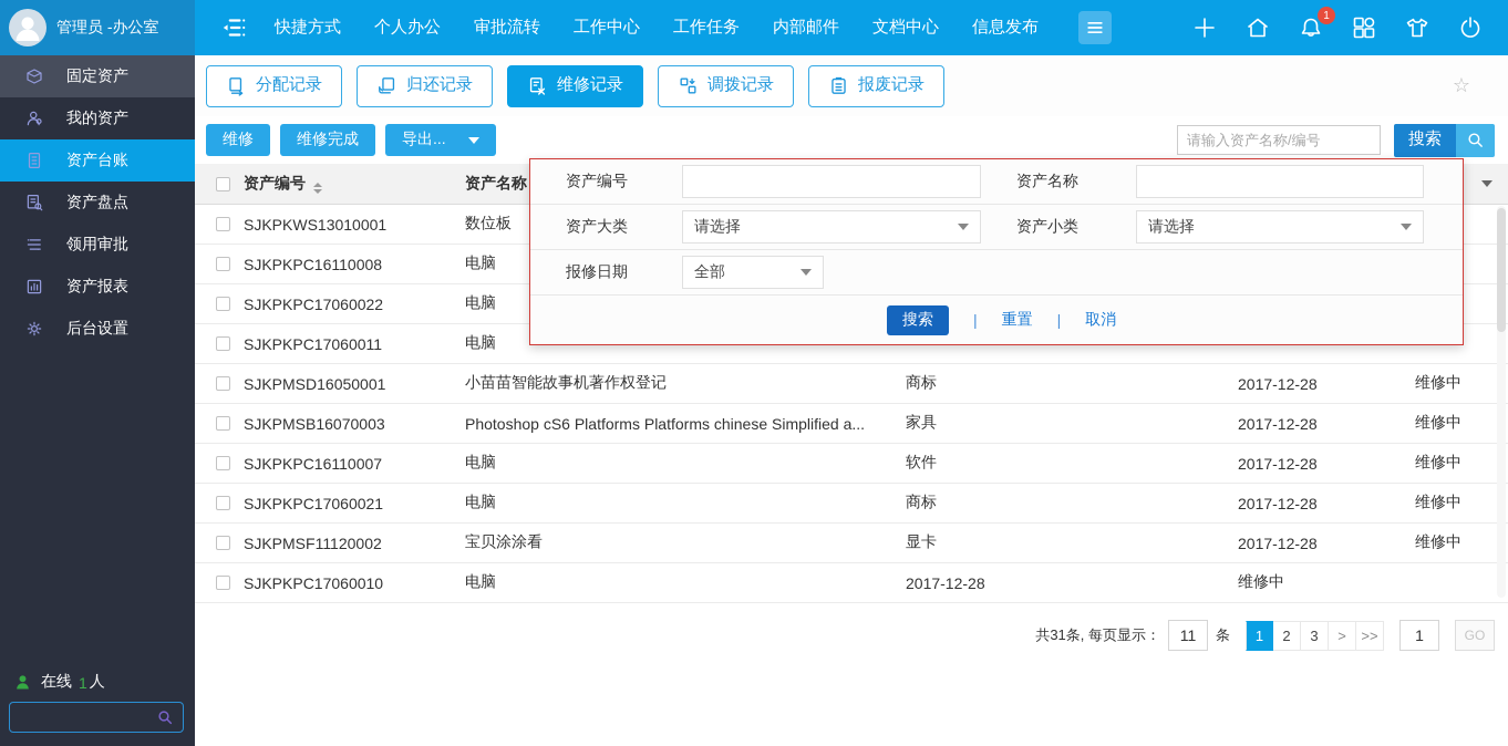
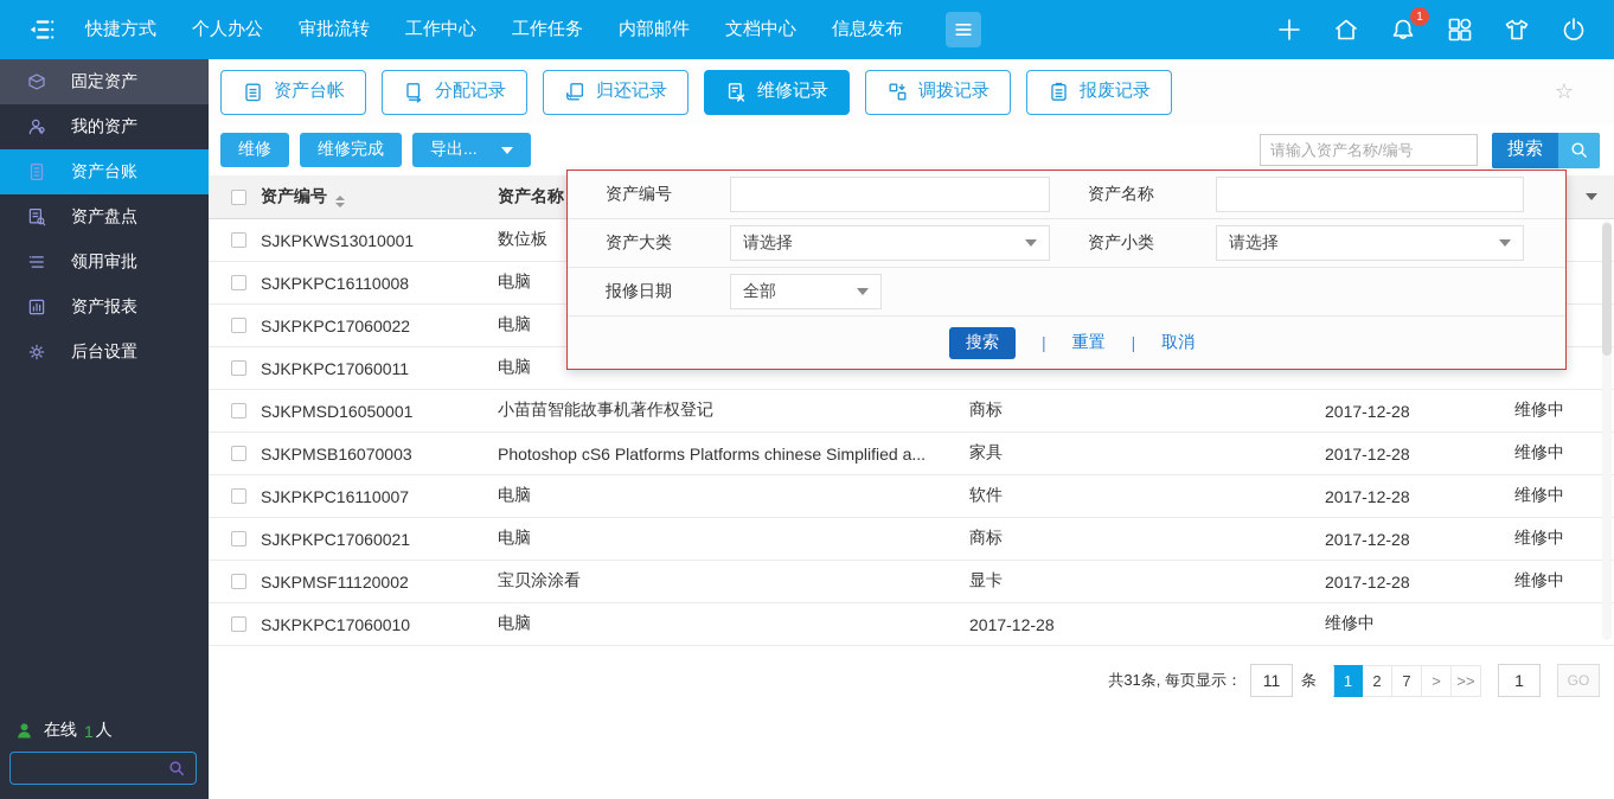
- 管理员 -办公室
  快捷方式
  个人办公
  审批流转
  工作中心
  工作任务
  内部邮件
  文档中心
  信息发布
  1
  固定资产
  我的资产
  资产台账
  资产盘点
  领用审批
  资产报表
  后台设置
  在线
  1
  人
+ 资产台帐
  分配记录
  归还记录
  维修记录
  调拨记录
  报废记录
  ☆
  维修
  维修完成
  导出...
  请输入资产名称/编号
  搜索
  资产编号
  资产名称
  SJKPKWS13010001
  数位板
  SJKPKPC16110008
  电脑
  SJKPKPC17060022
  电脑
  SJKPKPC17060011
  电脑
  SJKPMSD16050001
  小苗苗智能故事机著作权登记
  商标
  2017-12-28
  维修中
  SJKPMSB16070003
  Photoshop cS6 Platforms Platforms chinese Simplified a...
  家具
  2017-12-28
  维修中
  SJKPKPC16110007
  电脑
  软件
  2017-12-28
  维修中
  SJKPKPC17060021
  电脑
  商标
  2017-12-28
  维修中
  SJKPMSF11120002
  宝贝涂涂看
  显卡
  2017-12-28
  维修中
  SJKPKPC17060010
  电脑
  2017-12-28
  维修中
  共31条, 每页显示：
  11
  条
  1
  2
- 3
+ 7
  >
  >>
  1
  GO
  资产编号
  资产名称
  资产大类
  请选择
  资产小类
  请选择
  报修日期
  全部
  搜索
  |
  重置
  |
  取消
